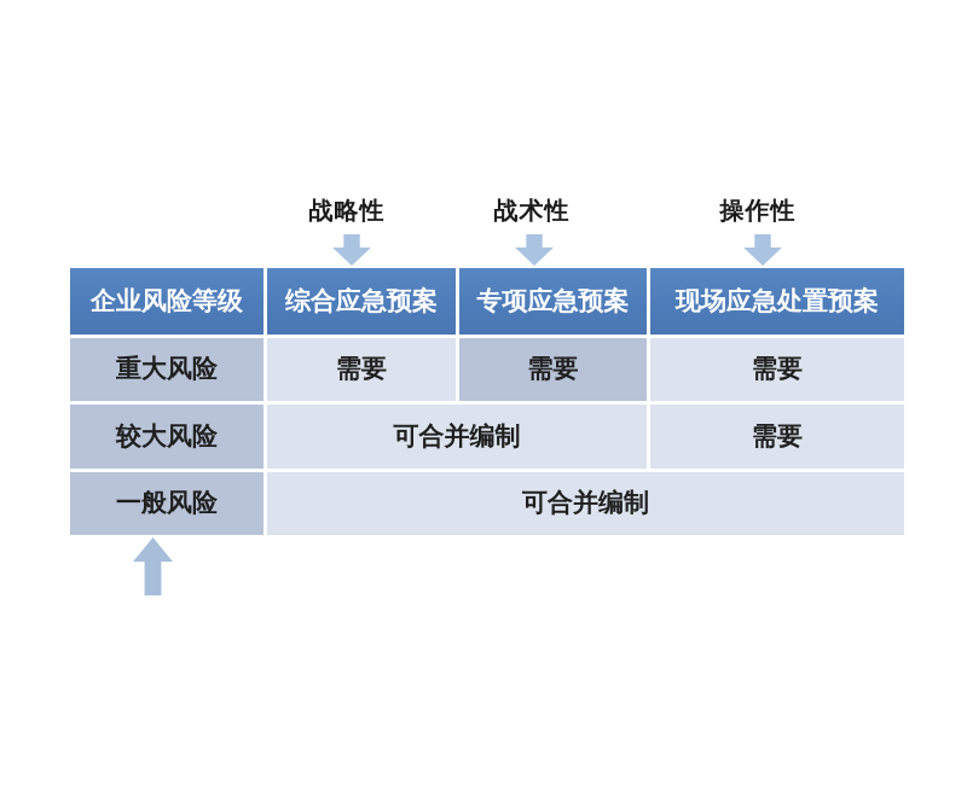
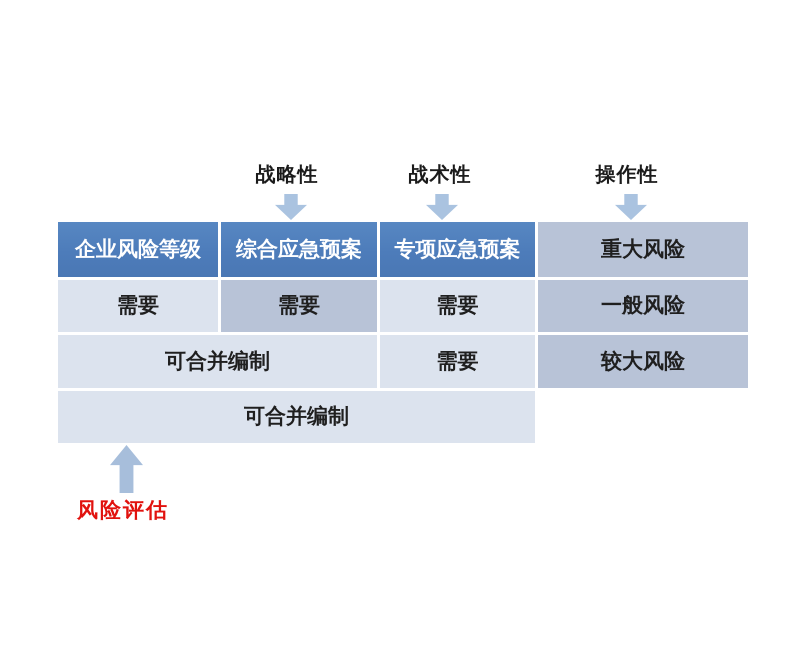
  战略性
  战术性
  操作性
  企业风险等级
  综合应急预案
  专项应急预案
- 现场应急处置预案
  重大风险
  需要
  需要
  需要
- 较大风险
+ 一般风险
  可合并编制
  需要
- 一般风险
+ 较大风险
  可合并编制
+ 风险评估
